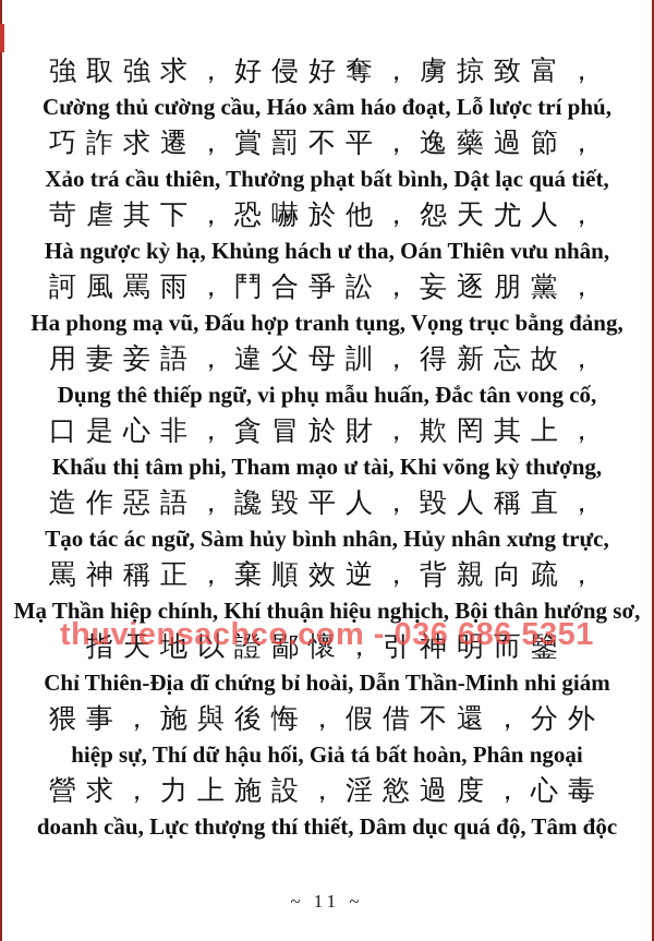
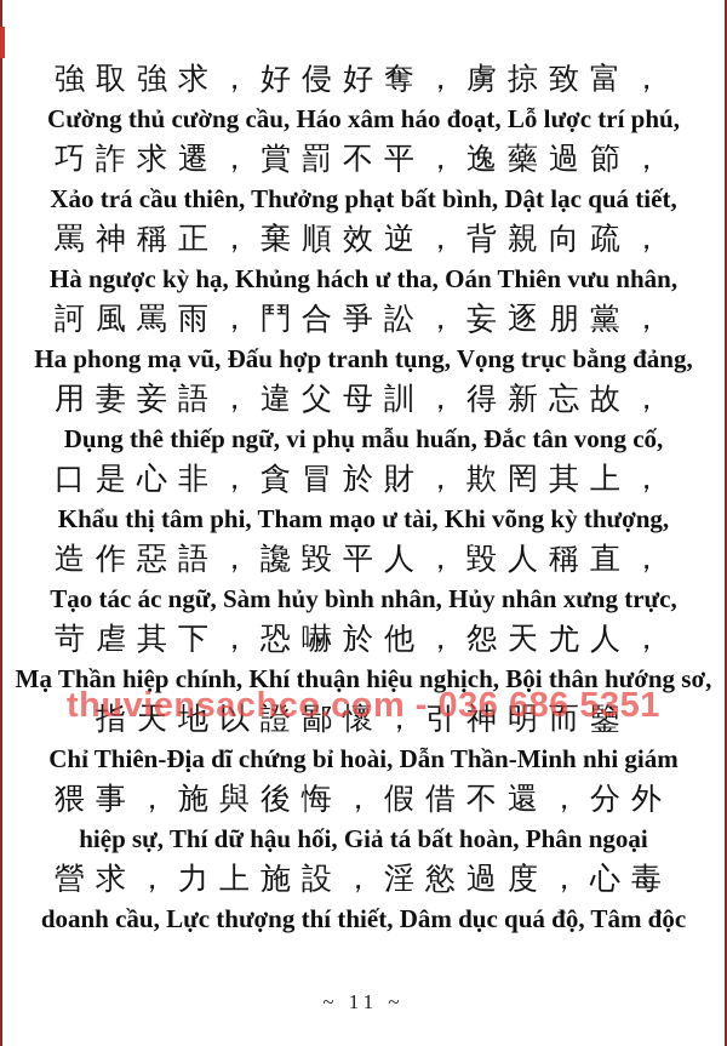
  強取強求，好侵好奪，虜掠致富，
  Cường thủ cường cầu, Háo xâm háo đoạt, Lỗ lược trí phú,
  巧詐求遷，賞罰不平，逸藥過節，
  Xảo trá cầu thiên, Thưởng phạt bất bình, Dật lạc quá tiết,
- 苛虐其下，恐嚇於他，怨天尤人，
+ 罵神稱正，棄順效逆，背親向疏，
  Hà ngược kỳ hạ, Khủng hách ư tha, Oán Thiên vưu nhân,
  訶風罵雨，鬥合爭訟，妄逐朋黨，
  Ha phong mạ vũ, Đấu hợp tranh tụng, Vọng trục bằng đảng,
  用妻妾語，違父母訓，得新忘故，
  Dụng thê thiếp ngữ, vi phụ mẫu huấn, Đắc tân vong cố,
  口是心非，貪冒於財，欺罔其上，
  Khẩu thị tâm phi, Tham mạo ư tài, Khi võng kỳ thượng,
  造作惡語，讒毀平人，毀人稱直，
  Tạo tác ác ngữ, Sàm hủy bình nhân, Hủy nhân xưng trực,
- 罵神稱正，棄順效逆，背親向疏，
+ 苛虐其下，恐嚇於他，怨天尤人，
  Mạ Thần hiệp chính, Khí thuận hiệu nghịch, Bội thân hướng sơ,
  指天地以證鄙懷，引神明而鑒
  Chỉ Thiên-Địa dĩ chứng bỉ hoài, Dẫn Thần-Minh nhi giám
  猥事，施與後悔，假借不還，分外
  hiệp sự, Thí dữ hậu hối, Giả tá bất hoàn, Phân ngoại
  營求，力上施設，淫慾過度，心毒
  doanh cầu, Lực thượng thí thiết, Dâm dục quá độ, Tâm độc
  thuviensachco.com - 036 686 5351
  ~ 11 ~
